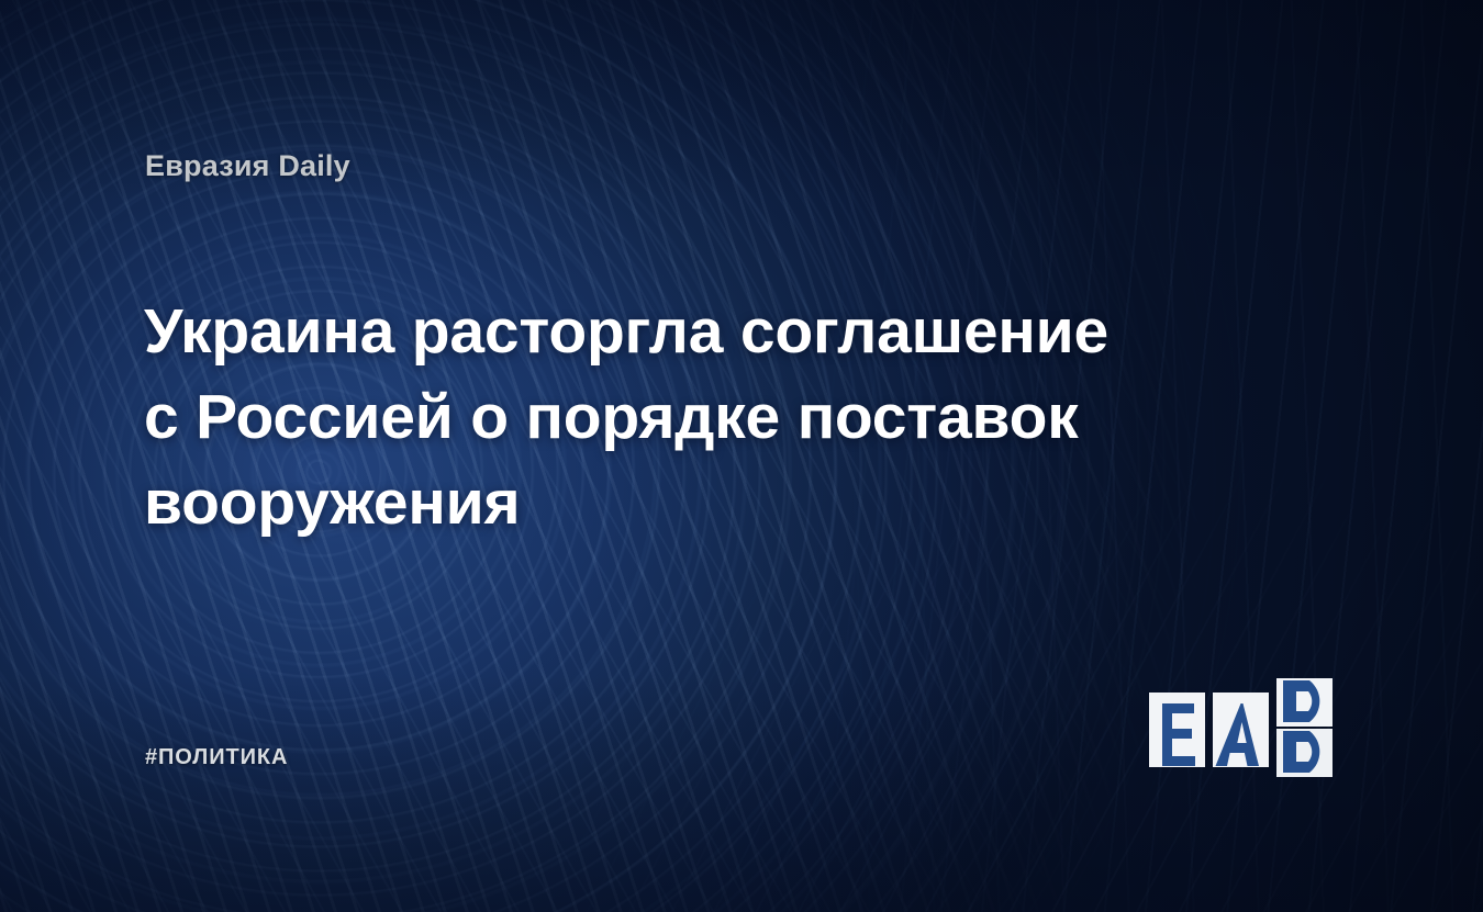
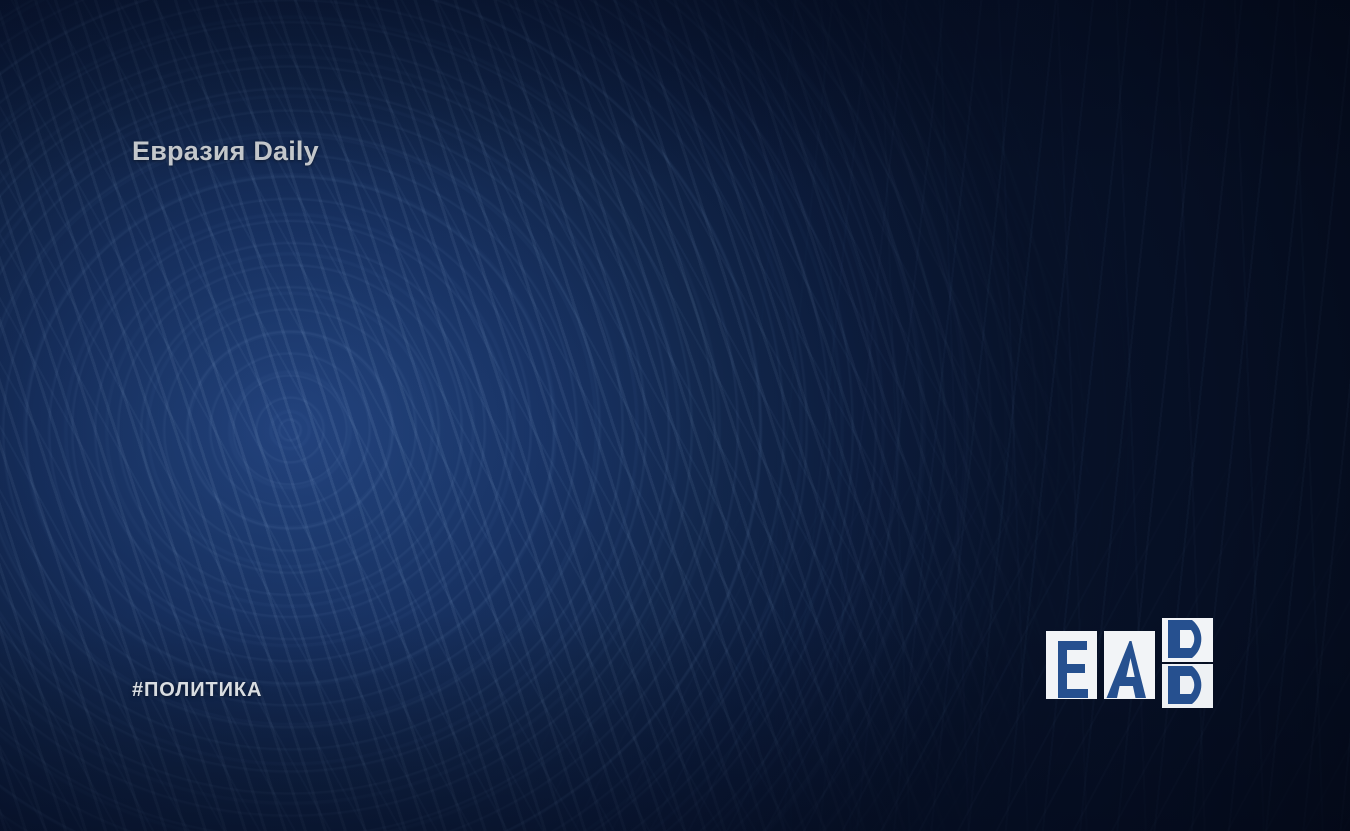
  Евразия Daily
- Украина расторгла соглашение
- с Россией о порядке поставок
- вооружения
  #ПОЛИТИКА
